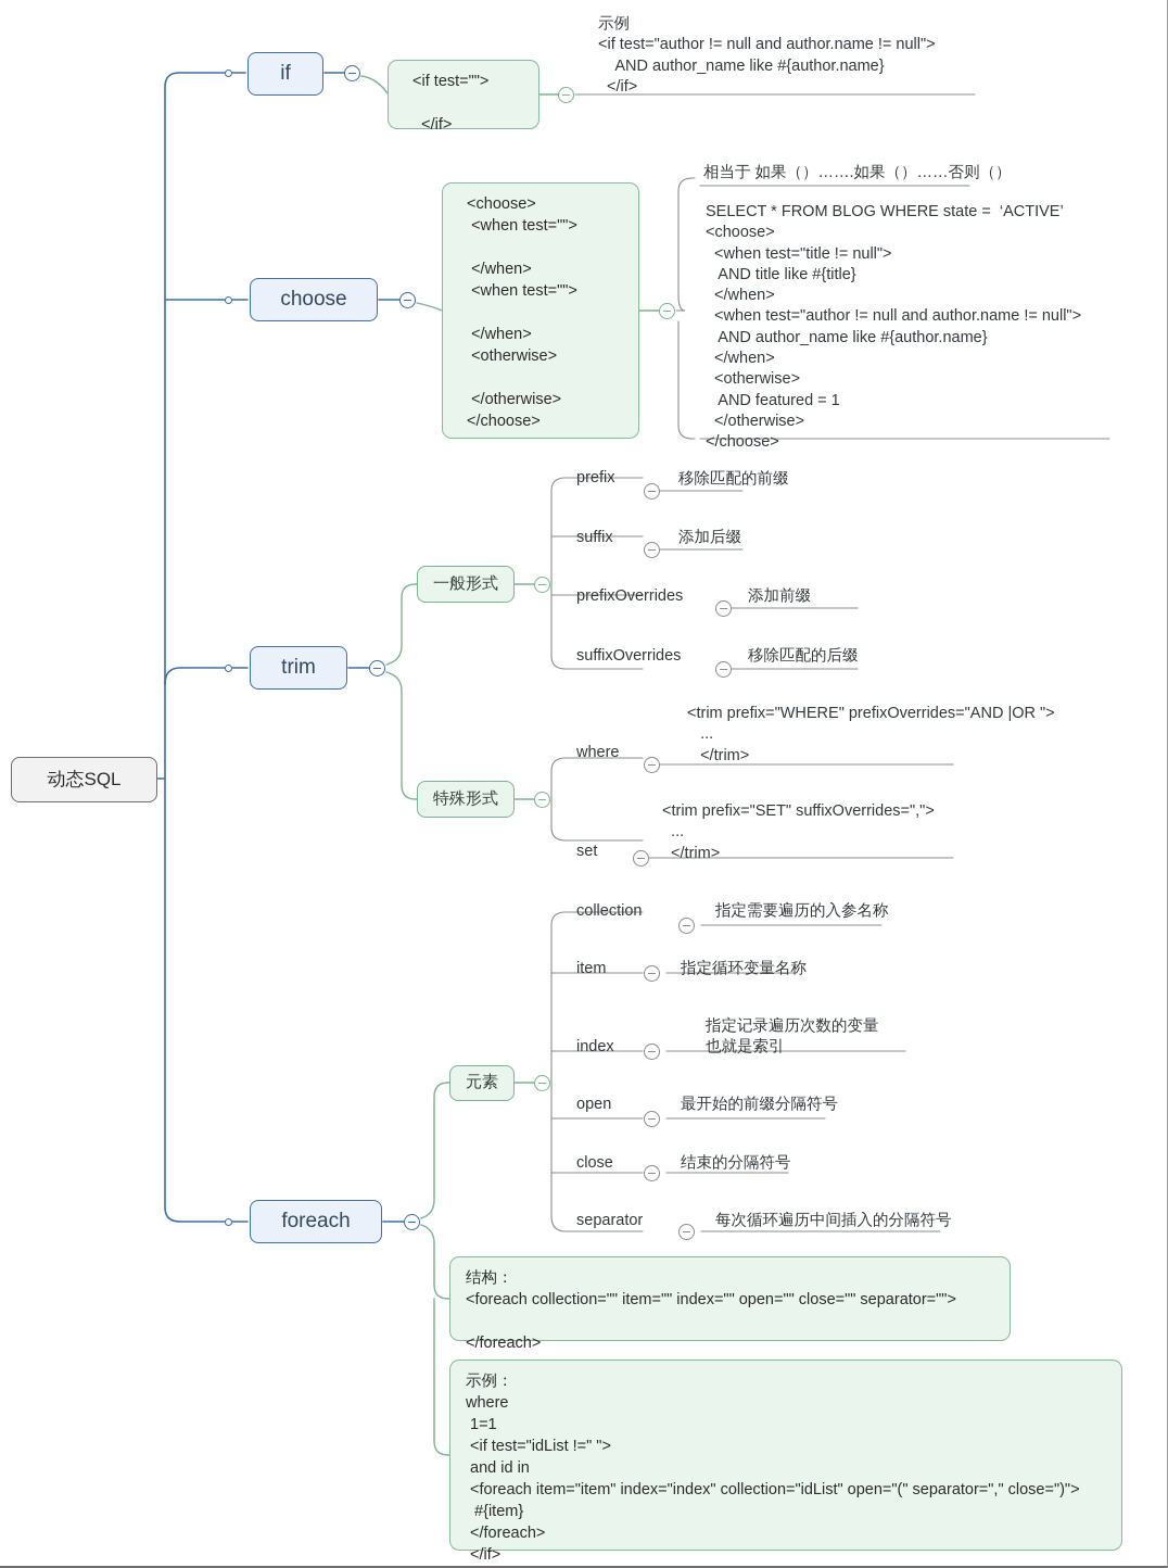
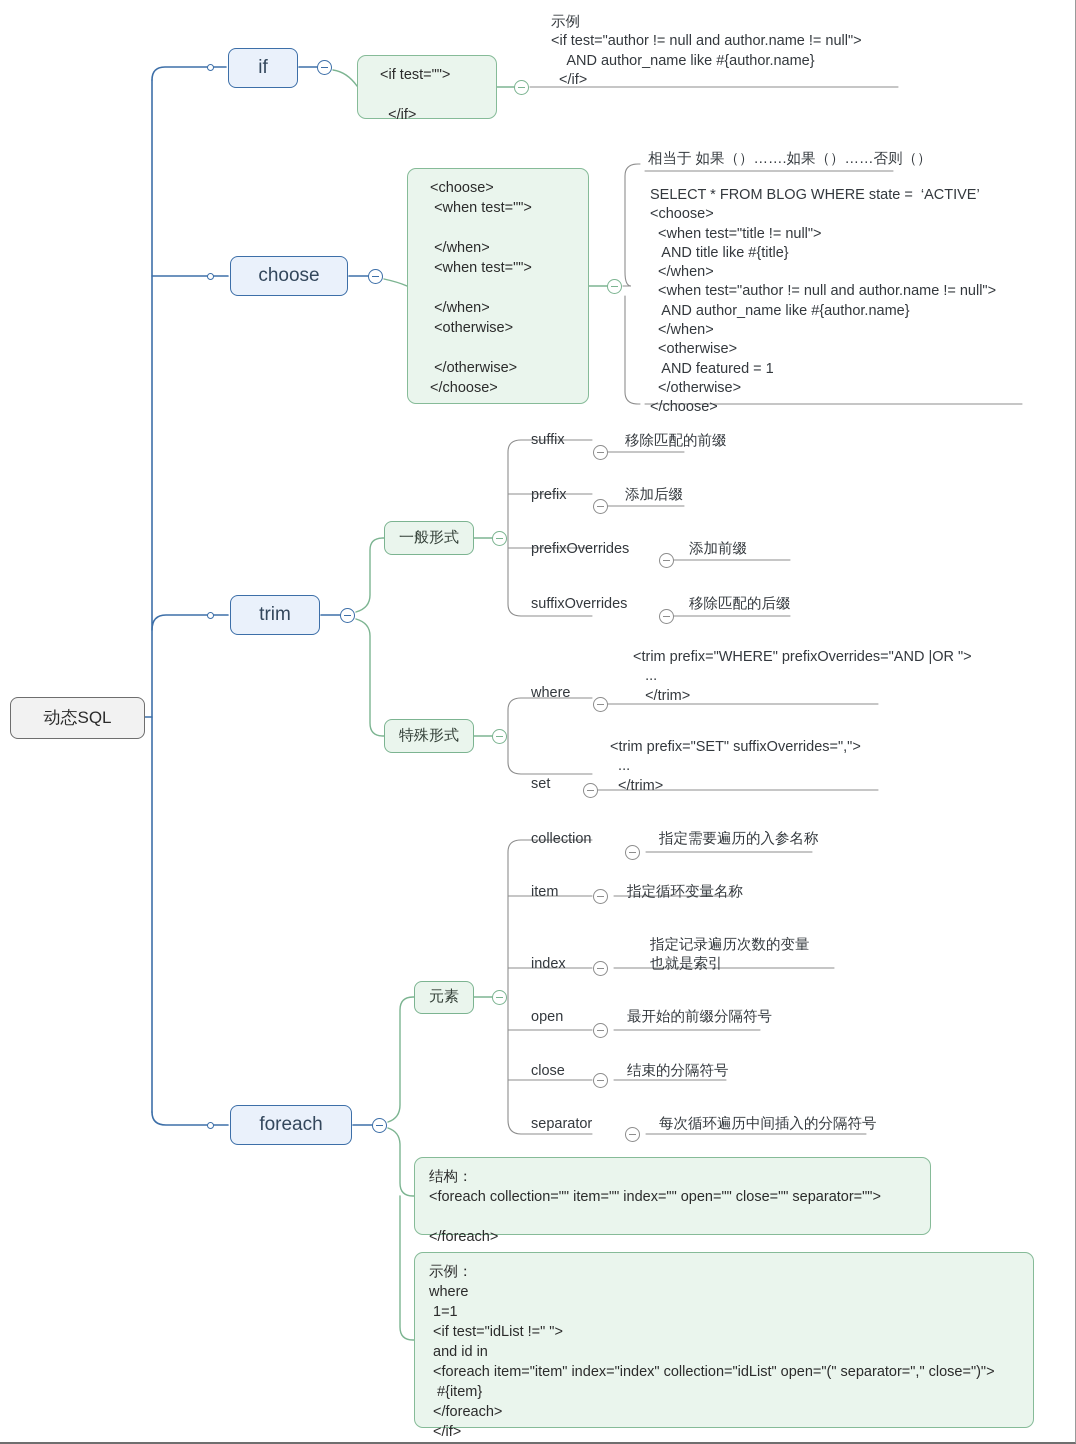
  动态SQL
  if
  choose
  trim
  foreach
  <if test="">
  </if>
  示例
  <if test="author != null and author.name != null">
  AND author_name like #{author.name}
  </if>
  <choose>
  <when test="">
  </when>
  <when test="">
  </when>
  <otherwise>
  </otherwise>
  </choose>
  相当于 如果（）…….如果（）……否则（）
  SELECT * FROM BLOG WHERE state = ‘ACTIVE’
  <choose>
  <when test="title != null">
  AND title like #{title}
  </when>
  <when test="author != null and author.name != null">
  AND author_name like #{author.name}
  </when>
  <otherwise>
  AND featured = 1
  </otherwise>
  </choose>
  一般形式
  特殊形式
- prefix
+ suffix
  移除匹配的前缀
- suffix
+ prefix
  添加后缀
  prefixOverrides
  添加前缀
  suffixOverrides
  移除匹配的后缀
  where
  <trim prefix="WHERE" prefixOverrides="AND |OR ">
  ...
  </trim>
  set
  <trim prefix="SET" suffixOverrides=",">
  ...
  </trim>
  元素
  collection
  指定需要遍历的入参名称
  item
  指定循环变量名称
  index
  指定记录遍历次数的变量
  也就是索引
  open
  最开始的前缀分隔符号
  close
  结束的分隔符号
  separator
  每次循环遍历中间插入的分隔符号
  结构：
  <foreach collection="" item="" index="" open="" close="" separator="">
  </foreach>
  示例：
  where
  1=1
  <if test="idList !=" ">
  and id in
  <foreach item="item" index="index" collection="idList" open="(" separator="," close=")">
  #{item}
  </foreach>
  </if>
